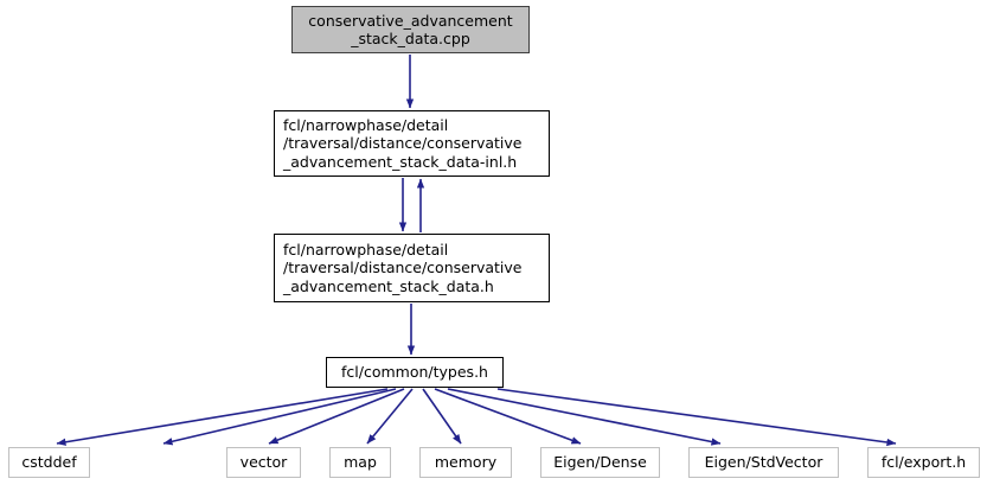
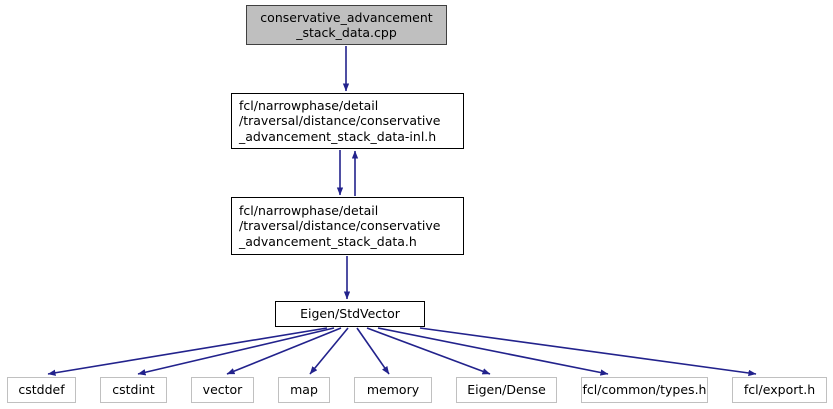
  conservative_advancement
  _stack_data.cpp
  fcl/narrowphase/detail
  /traversal/distance/conservative
  _advancement_stack_data-inl.h
  fcl/narrowphase/detail
  /traversal/distance/conservative
  _advancement_stack_data.h
- fcl/common/types.h
+ Eigen/StdVector
  cstddef
+ cstdint
  vector
  map
  memory
  Eigen/Dense
- Eigen/StdVector
+ fcl/common/types.h
  fcl/export.h
